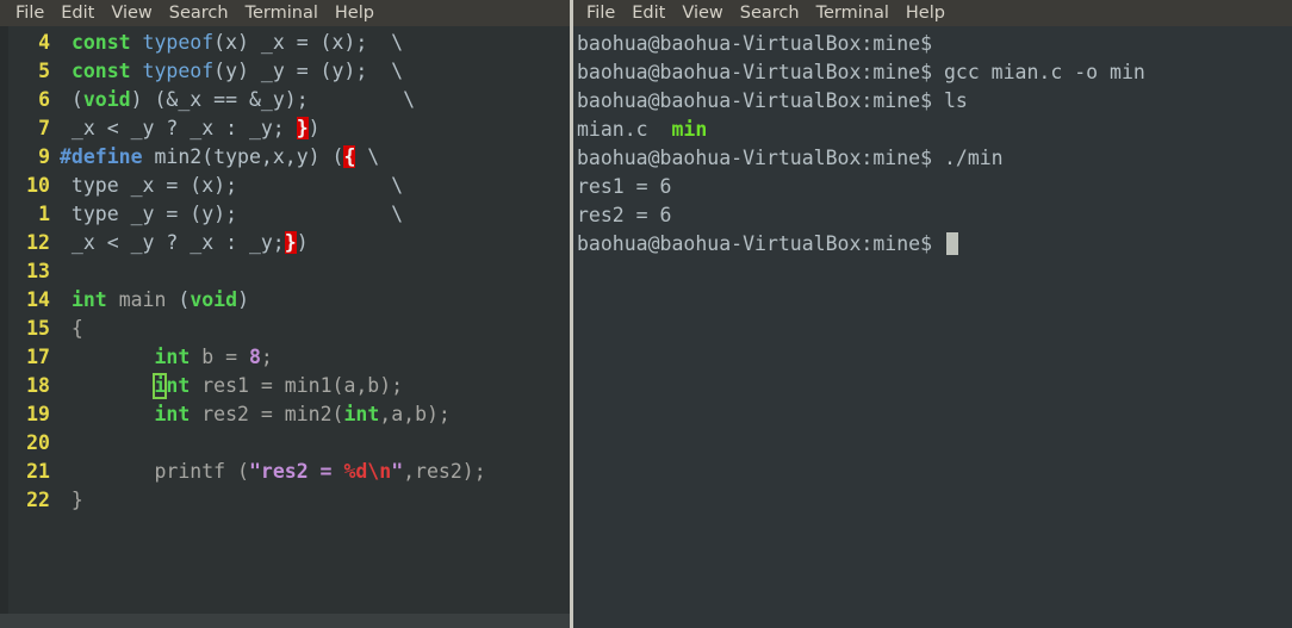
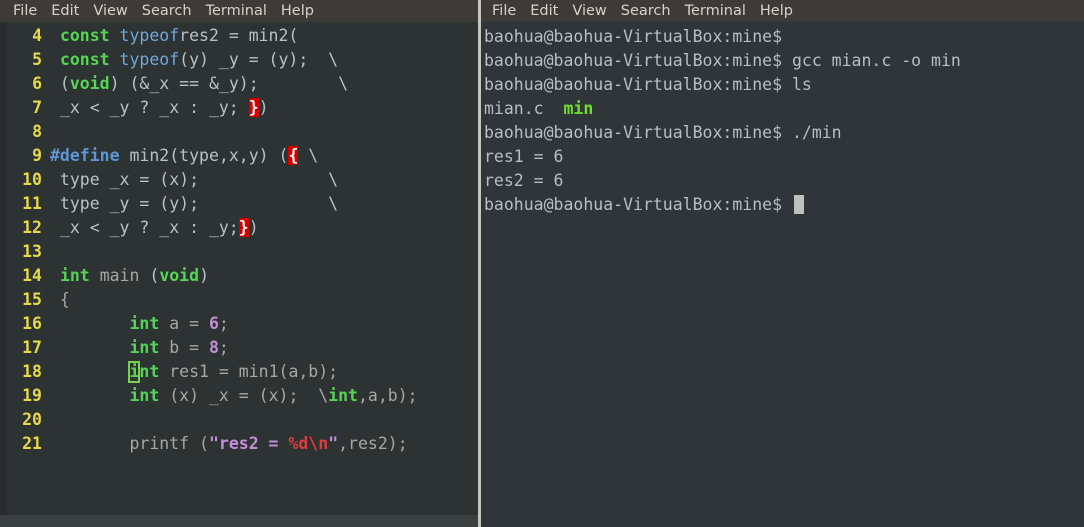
  File
  Edit
  View
  Search
  Terminal
  Help
  4
- const typeof(x) _x = (x); \
+ const typeofres2 = min2(
  5
  const typeof(y) _y = (y); \
  6
  (void) (&_x == &_y); \
  7
  _x < _y ? _x : _y; })
+ 8
  9
  #define min2(type,x,y) ({ \
  10
  type _x = (x); \
- 1
+ 11
  type _y = (y); \
  12
  _x < _y ? _x : _y;})
  13
  14
  int main (void)
  15
  {
+ 16
+ int a = 6;
  17
  int b = 8;
  18
  int res1 = min1(a,b);
  19
- int res2 = min2(int,a,b);
+ int (x) _x = (x); \int,a,b);
  20
  21
  printf ("res2 = %d\n",res2);
- 22
- }
  File
  Edit
  View
  Search
  Terminal
  Help
  baohua@baohua-VirtualBox:mine$
  baohua@baohua-VirtualBox:mine$ gcc mian.c -o min
  baohua@baohua-VirtualBox:mine$ ls
  mian.c min
  baohua@baohua-VirtualBox:mine$ ./min
  res1 = 6
  res2 = 6
  baohua@baohua-VirtualBox:mine$
